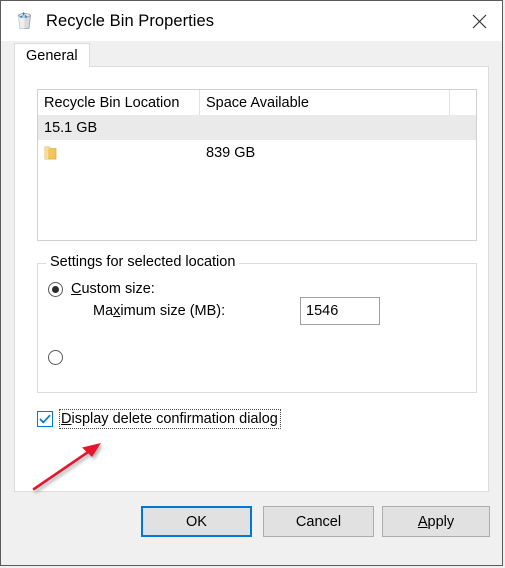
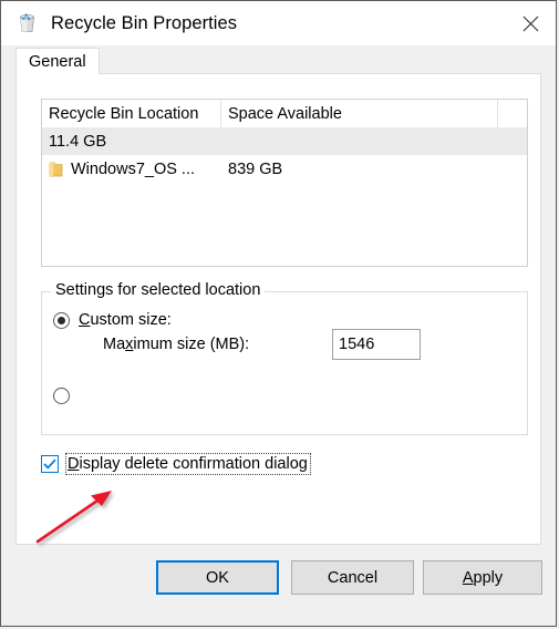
  Recycle Bin Properties
  General
  Recycle Bin Location
  Space Available
- 15.1 GB
+ 11.4 GB
+ Windows7_OS ...
  839 GB
  Settings for selected location
  Custom size:
  Maximum size (MB):
  1546
  Display delete confirmation dialog
  OK
  Cancel
  Apply
